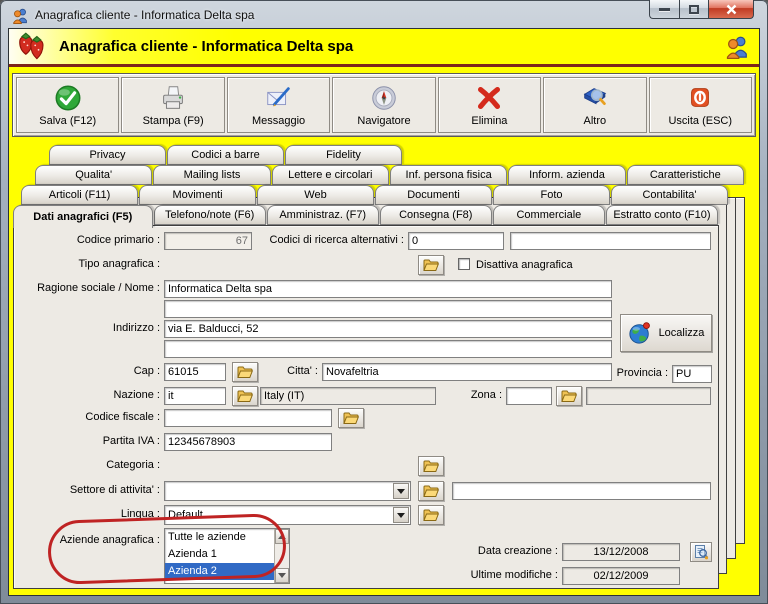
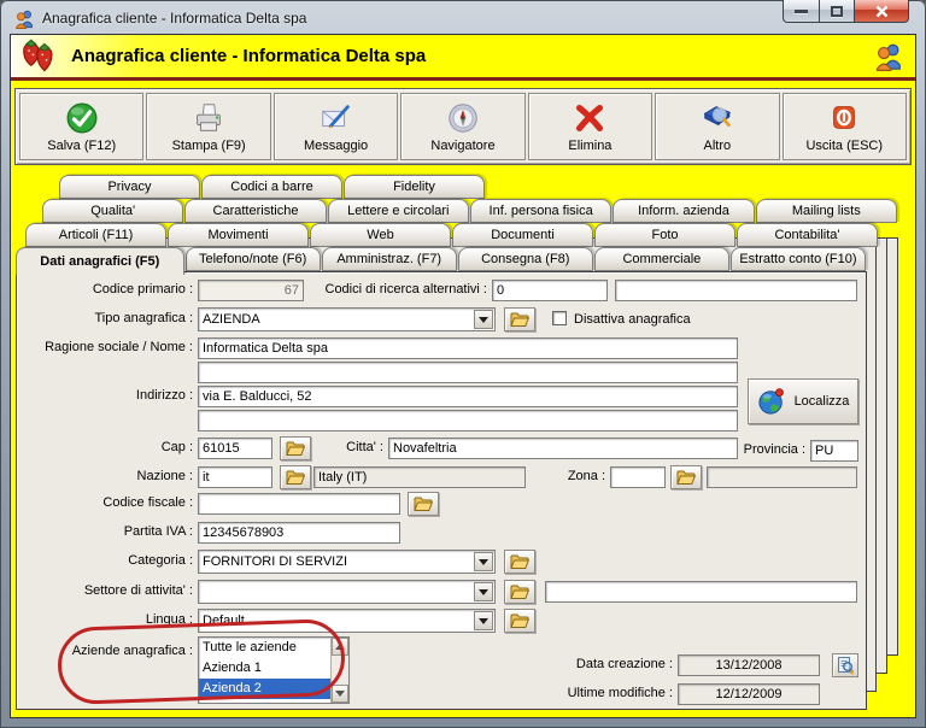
  Anagrafica cliente - Informatica Delta spa
  Anagrafica cliente - Informatica Delta spa
  Salva (F12)
  Stampa (F9)
  Messaggio
  Navigatore
  Elimina
  Altro
  Uscita (ESC)
  Privacy
  Codici a barre
  Fidelity
  Qualita'
- Mailing lists
+ Caratteristiche
  Lettere e circolari
  Inf. persona fisica
  Inform. azienda
- Caratteristiche
+ Mailing lists
  Articoli (F11)
  Movimenti
  Web
  Documenti
  Foto
  Contabilita'
  Dati anagrafici (F5)
  Telefono/note (F6)
  Amministraz. (F7)
  Consegna (F8)
  Commerciale
  Estratto conto (F10)
  Codice primario :
  67
  Codici di ricerca alternativi :
  0
  Tipo anagrafica :
+ AZIENDA
  Disattiva anagrafica
  Ragione sociale / Nome :
  Informatica Delta spa
  Indirizzo :
  via E. Balducci, 52
  Localizza
  Cap :
  61015
  Citta' :
  Novafeltria
  Provincia :
  PU
  Nazione :
  it
  Italy (IT)
  Zona :
  Codice fiscale :
  Partita IVA :
  12345678903
  Categoria :
+ FORNITORI DI SERVIZI
  Settore di attivita' :
  Lingua :
  Default
  Aziende anagrafica :
  Tutte le aziende
  Azienda 1
  Azienda 2
  Data creazione :
  13/12/2008
  Ultime modifiche :
- 02/12/2009
+ 12/12/2009
